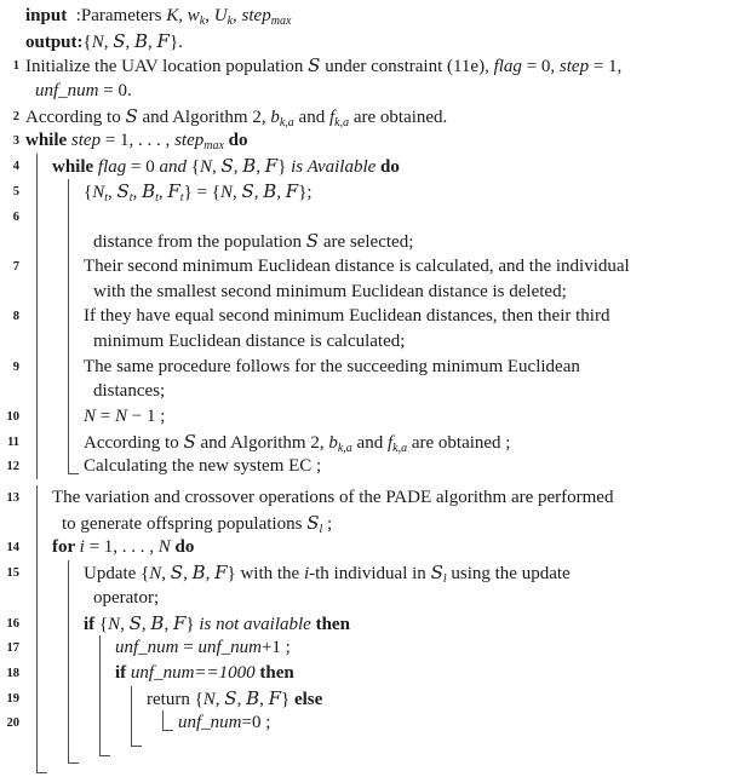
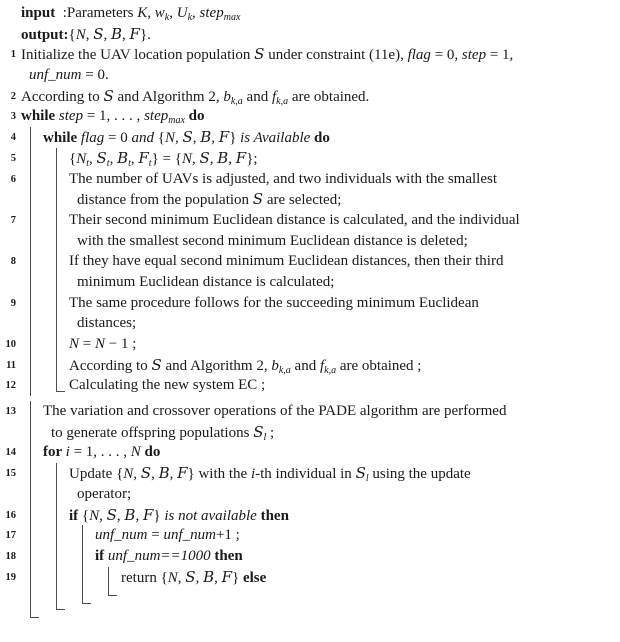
  input :Parameters K, wk, Uk, stepmax
  output:{N, S, B, F}.
  1
  Initialize the UAV location population S under constraint (11e), flag = 0, step = 1,
  unf_num = 0.
  2
  According to S and Algorithm 2, bk,a and fk,a are obtained.
  3
  while step = 1, . . . , stepmax do
  4
  while flag = 0 and {N, S, B, F} is Available do
  5
  {Nt, St, Bt, Ft} = {N, S, B, F};
  6
+ The number of UAVs is adjusted, and two individuals with the smallest
  distance from the population S are selected;
  7
  Their second minimum Euclidean distance is calculated, and the individual
  with the smallest second minimum Euclidean distance is deleted;
  8
  If they have equal second minimum Euclidean distances, then their third
  minimum Euclidean distance is calculated;
  9
  The same procedure follows for the succeeding minimum Euclidean
  distances;
  10
  N = N − 1 ;
  11
  According to S and Algorithm 2, bk,a and fk,a are obtained ;
  12
  Calculating the new system EC ;
  13
  The variation and crossover operations of the PADE algorithm are performed
  to generate offspring populations Sl ;
  14
  for i = 1, . . . , N do
  15
  Update {N, S, B, F} with the i-th individual in Sl using the update
  operator;
  16
  if {N, S, B, F} is not available then
  17
  unf_num = unf_num+1 ;
  18
  if unf_num==1000 then
  19
  return {N, S, B, F} else
- 20
- unf_num=0 ;
